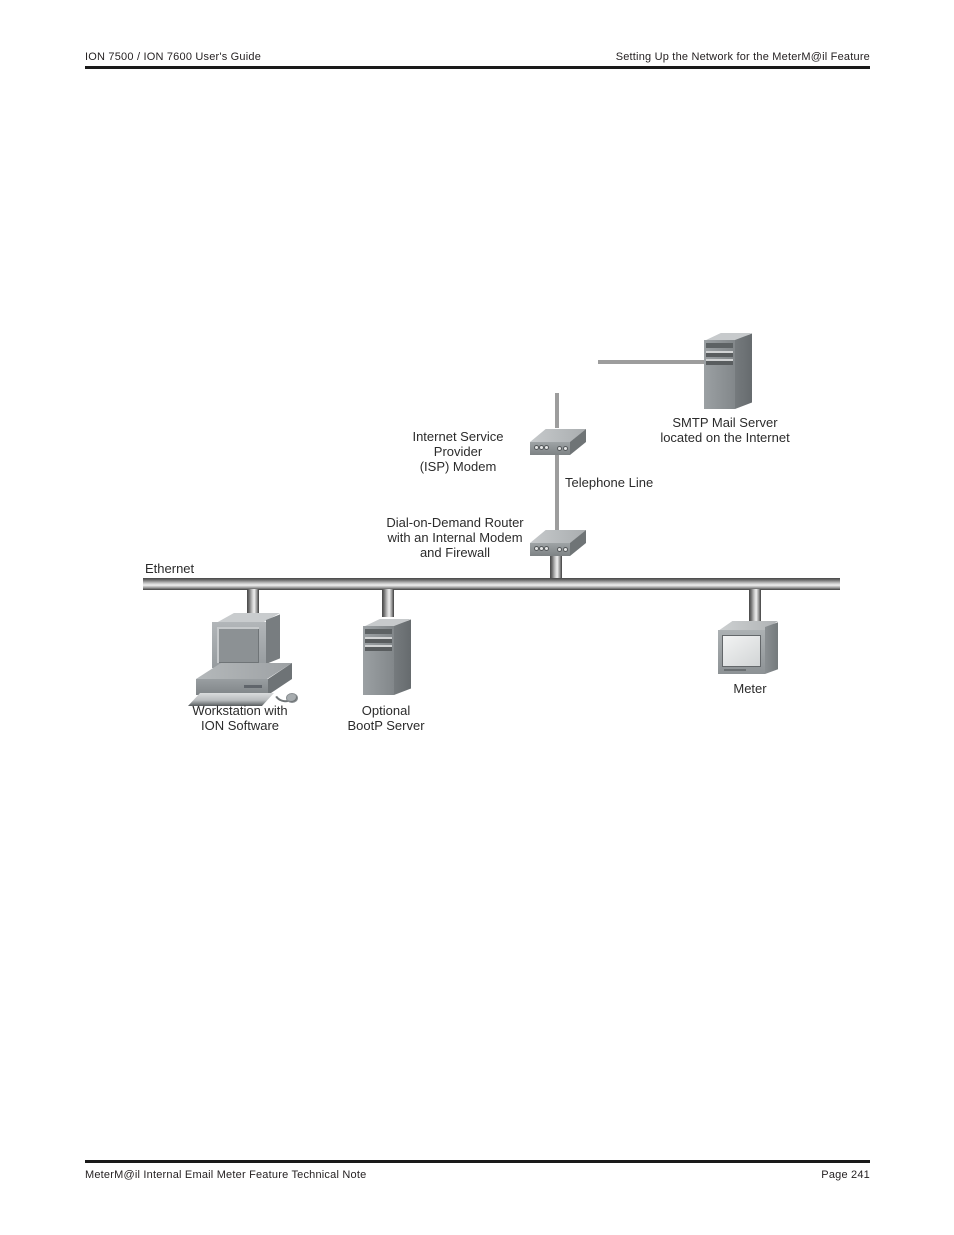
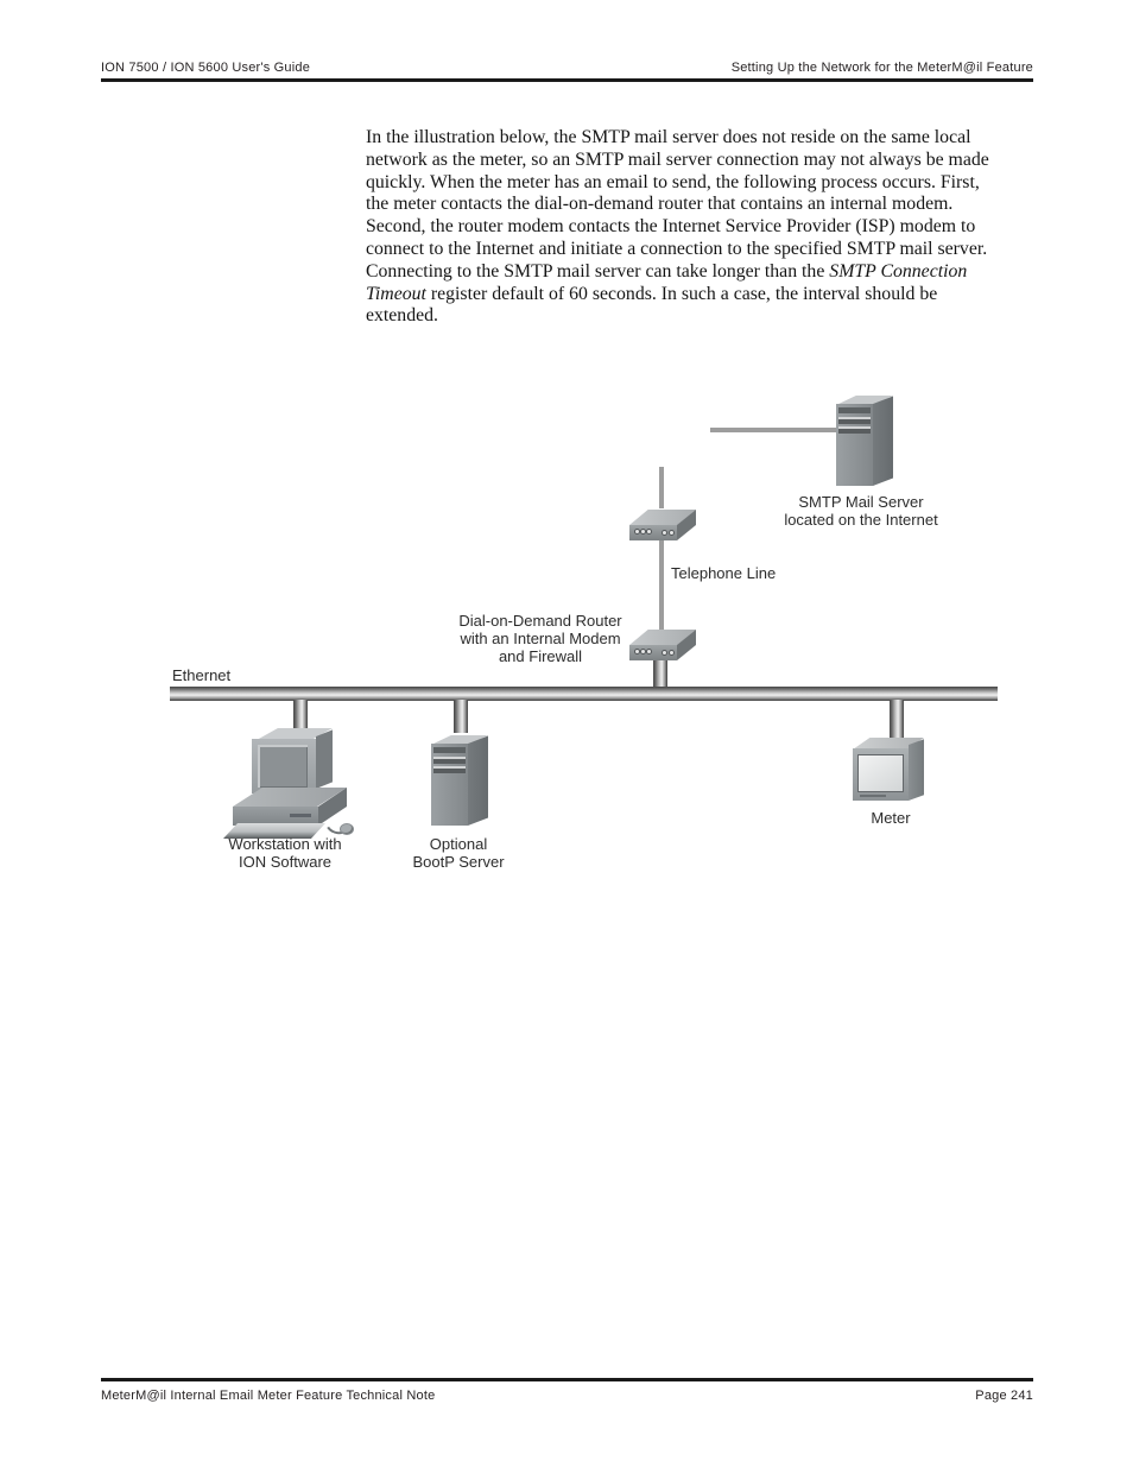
- ION 7500 / ION 7600 User's Guide
+ ION 7500 / ION 5600 User's Guide
  Setting Up the Network for the MeterM@il Feature
+ In the illustration below, the SMTP mail server does not reside on the same local
+ network as the meter, so an SMTP mail server connection may not always be made
+ quickly. When the meter has an email to send, the following process occurs. First,
+ the meter contacts the dial-on-demand router that contains an internal modem.
+ Second, the router modem contacts the Internet Service Provider (ISP) modem to
+ connect to the Internet and initiate a connection to the specified SMTP mail server.
+ Connecting to the SMTP mail server can take longer than the SMTP Connection
+ Timeout register default of 60 seconds. In such a case, the interval should be
+ extended.
  SMTP Mail Server
  located on the Internet
- Internet Service Provider
- (ISP) Modem
  Telephone Line
  Dial-on-Demand Router
  with an Internal Modem
  and Firewall
  Ethernet
  Workstation with
  ION Software
  Optional
  BootP Server
  Meter
  MeterM@il Internal Email Meter Feature Technical Note
  Page 241
